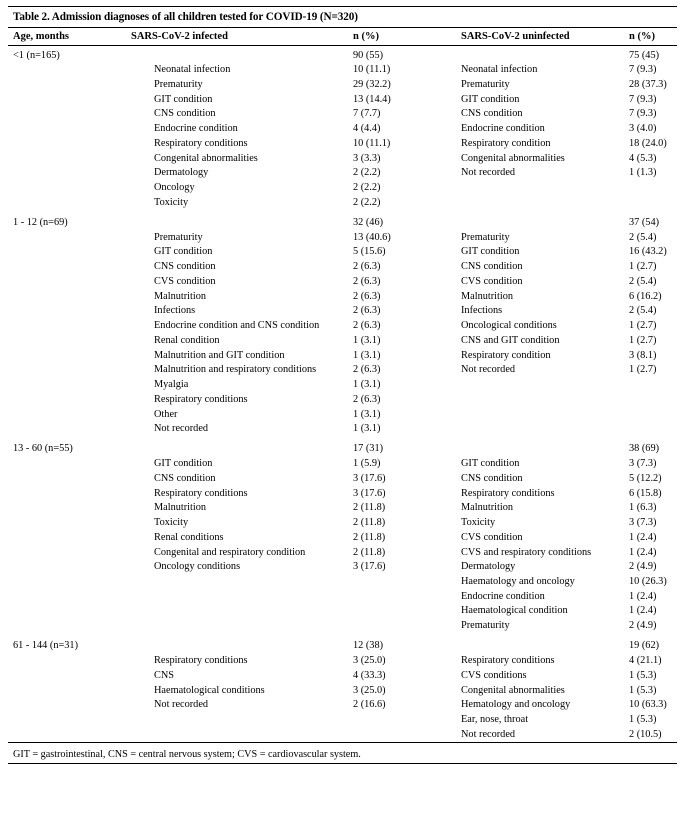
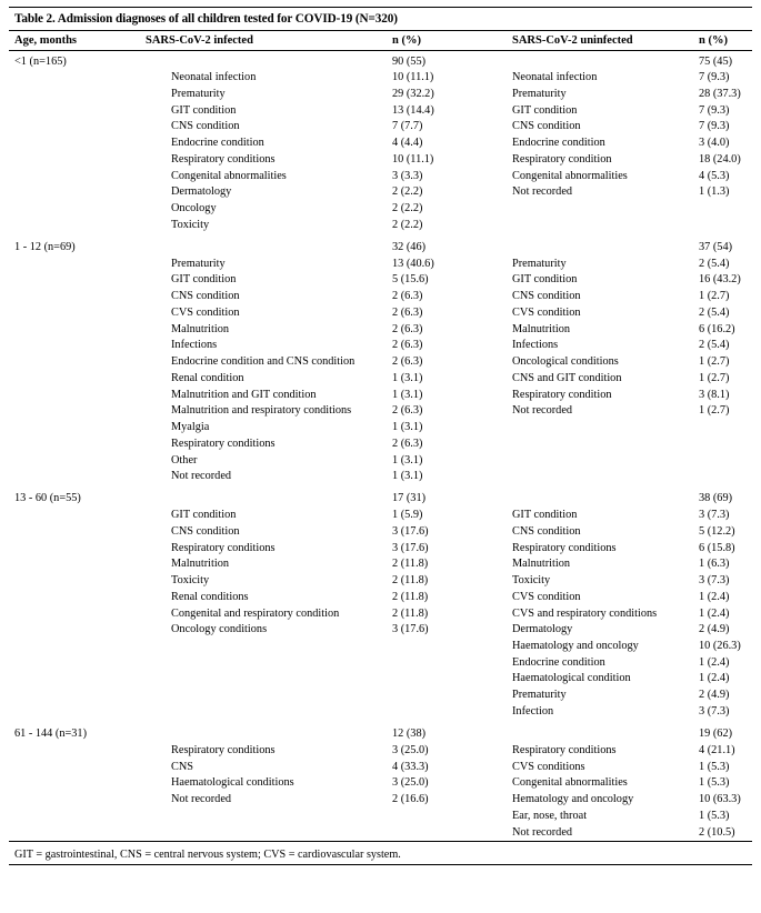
  Table 2. Admission diagnoses of all children tested for COVID-19 (N=320)
  Age, months	SARS-CoV-2 infected	n (%)	SARS-CoV-2 uninfected	n (%)
  <1 (n=165)		90 (55)		75 (45)
  	Neonatal infection	10 (11.1)	Neonatal infection	7 (9.3)
  	Prematurity	29 (32.2)	Prematurity	28 (37.3)
  	GIT condition	13 (14.4)	GIT condition	7 (9.3)
  	CNS condition	7 (7.7)	CNS condition	7 (9.3)
  	Endocrine condition	4 (4.4)	Endocrine condition	3 (4.0)
  	Respiratory conditions	10 (11.1)	Respiratory condition	18 (24.0)
  	Congenital abnormalities	3 (3.3)	Congenital abnormalities	4 (5.3)
  	Dermatology	2 (2.2)	Not recorded	1 (1.3)
  	Oncology	2 (2.2)
  	Toxicity	2 (2.2)
  1 - 12 (n=69)		32 (46)		37 (54)
  	Prematurity	13 (40.6)	Prematurity	2 (5.4)
  	GIT condition	5 (15.6)	GIT condition	16 (43.2)
  	CNS condition	2 (6.3)	CNS condition	1 (2.7)
  	CVS condition	2 (6.3)	CVS condition	2 (5.4)
  	Malnutrition	2 (6.3)	Malnutrition	6 (16.2)
  	Infections	2 (6.3)	Infections	2 (5.4)
  	Endocrine condition and CNS condition	2 (6.3)	Oncological conditions	1 (2.7)
  	Renal condition	1 (3.1)	CNS and GIT condition	1 (2.7)
  	Malnutrition and GIT condition	1 (3.1)	Respiratory condition	3 (8.1)
  	Malnutrition and respiratory conditions	2 (6.3)	Not recorded	1 (2.7)
  	Myalgia	1 (3.1)
  	Respiratory conditions	2 (6.3)
  	Other	1 (3.1)
  	Not recorded	1 (3.1)
  13 - 60 (n=55)		17 (31)		38 (69)
  	GIT condition	1 (5.9)	GIT condition	3 (7.3)
  	CNS condition	3 (17.6)	CNS condition	5 (12.2)
  	Respiratory conditions	3 (17.6)	Respiratory conditions	6 (15.8)
  	Malnutrition	2 (11.8)	Malnutrition	1 (6.3)
  	Toxicity	2 (11.8)	Toxicity	3 (7.3)
  	Renal conditions	2 (11.8)	CVS condition	1 (2.4)
  	Congenital and respiratory condition	2 (11.8)	CVS and respiratory conditions	1 (2.4)
  	Oncology conditions	3 (17.6)	Dermatology	2 (4.9)
  			Haematology and oncology	10 (26.3)
  			Endocrine condition	1 (2.4)
  			Haematological condition	1 (2.4)
  			Prematurity	2 (4.9)
+ 			Infection	3 (7.3)
  61 - 144 (n=31)		12 (38)		19 (62)
  	Respiratory conditions	3 (25.0)	Respiratory conditions	4 (21.1)
  	CNS	4 (33.3)	CVS conditions	1 (5.3)
  	Haematological conditions	3 (25.0)	Congenital abnormalities	1 (5.3)
  	Not recorded	2 (16.6)	Hematology and oncology	10 (63.3)
  			Ear, nose, throat	1 (5.3)
  			Not recorded	2 (10.5)
  GIT = gastrointestinal, CNS = central nervous system; CVS = cardiovascular system.
